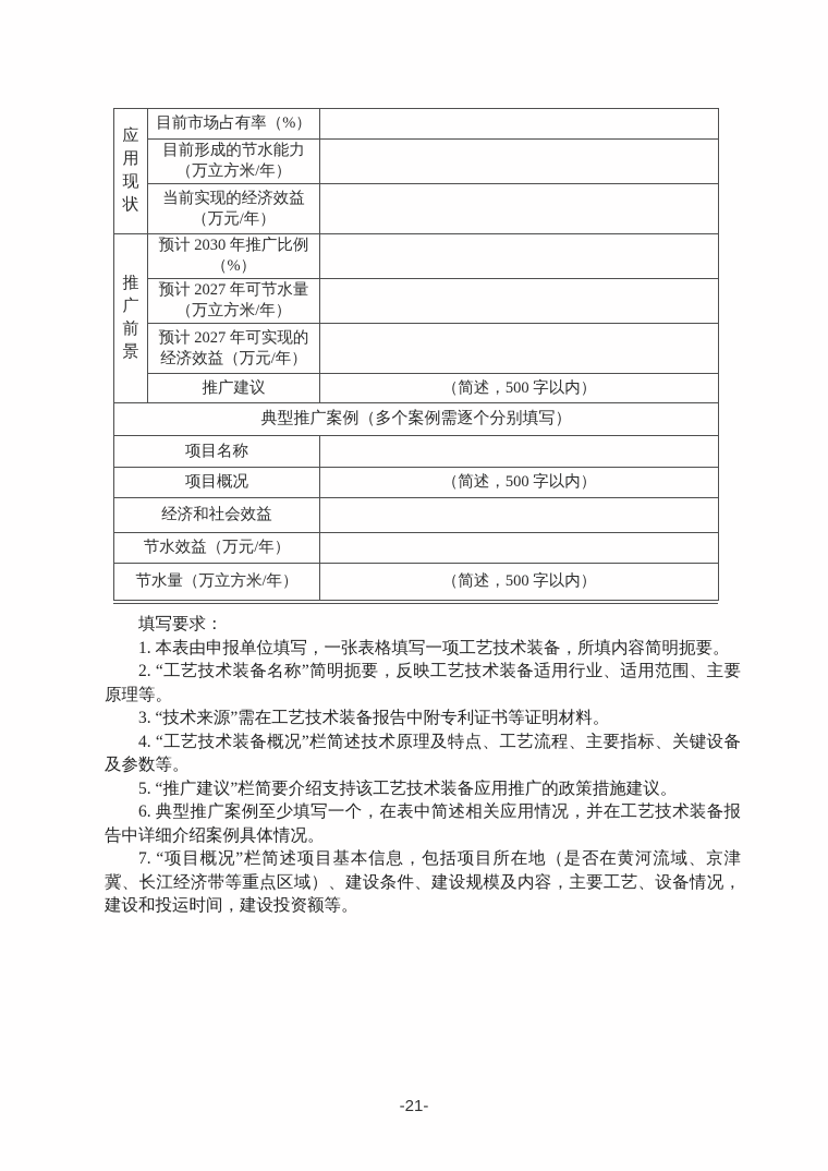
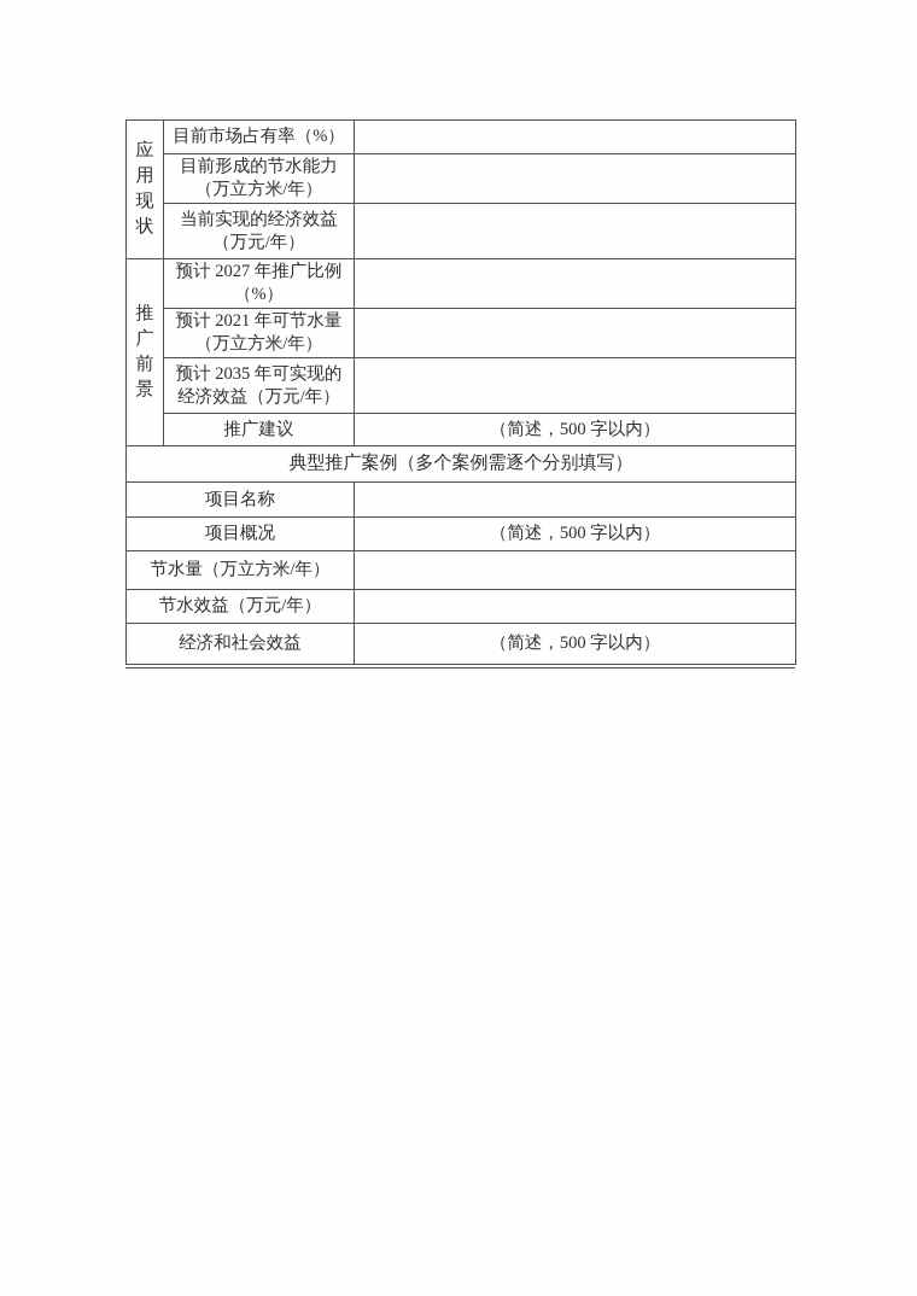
  应 用 现 状	目前市场占有率（%）
  目前形成的节水能力 （万立方米/年）
  当前实现的经济效益 （万元/年）
- 推 广 前 景	预计 2030 年推广比例 （%）
+ 推 广 前 景	预计 2027 年推广比例 （%）
- 预计 2027 年可节水量 （万立方米/年）
+ 预计 2021 年可节水量 （万立方米/年）
- 预计 2027 年可实现的 经济效益（万元/年）
+ 预计 2035 年可实现的 经济效益（万元/年）
  推广建议	（简述，500 字以内）
  典型推广案例（多个案例需逐个分别填写）
  项目名称
  项目概况	（简述，500 字以内）
- 经济和社会效益
+ 节水量（万立方米/年）
  节水效益（万元/年）
- 节水量（万立方米/年）	（简述，500 字以内）
+ 经济和社会效益	（简述，500 字以内）
- 填写要求：
- 1. 本表由申报单位填写，一张表格填写一项工艺技术装备，所填内容简明扼要。
- 2. “工艺技术装备名称”简明扼要，反映工艺技术装备适用行业、适用范围、主要原理等。
- 3. “技术来源”需在工艺技术装备报告中附专利证书等证明材料。
- 4. “工艺技术装备概况”栏简述技术原理及特点、工艺流程、主要指标、关键设备及参数等。
- 5. “推广建议”栏简要介绍支持该工艺技术装备应用推广的政策措施建议。
- 6. 典型推广案例至少填写一个，在表中简述相关应用情况，并在工艺技术装备报告中详细介绍案例具体情况。
- 7. “项目概况”栏简述项目基本信息，包括项目所在地（是否在黄河流域、京津冀、长江经济带等重点区域）、建设条件、建设规模及内容，主要工艺、设备情况，建设和投运时间，建设投资额等。
- -21-
